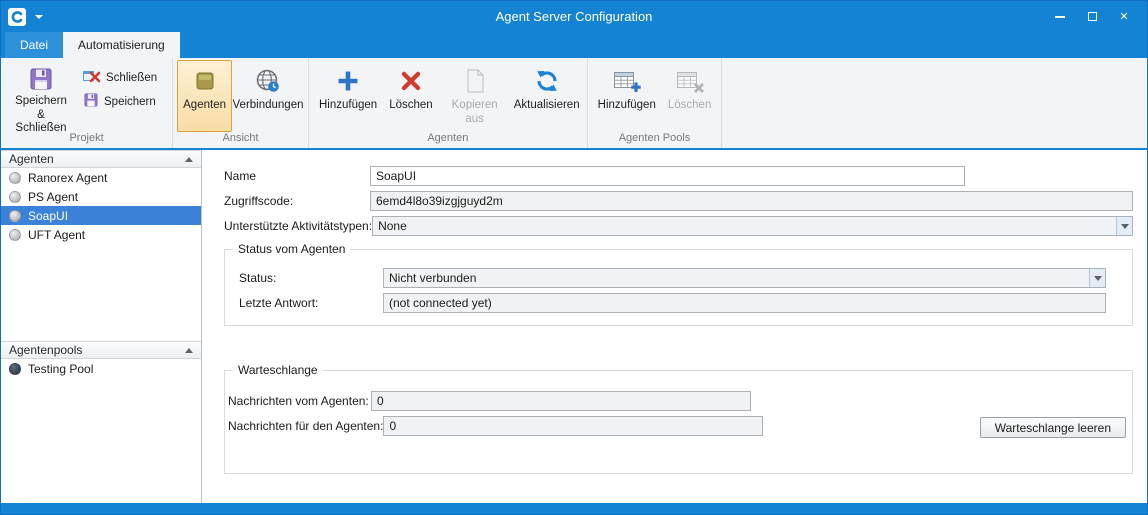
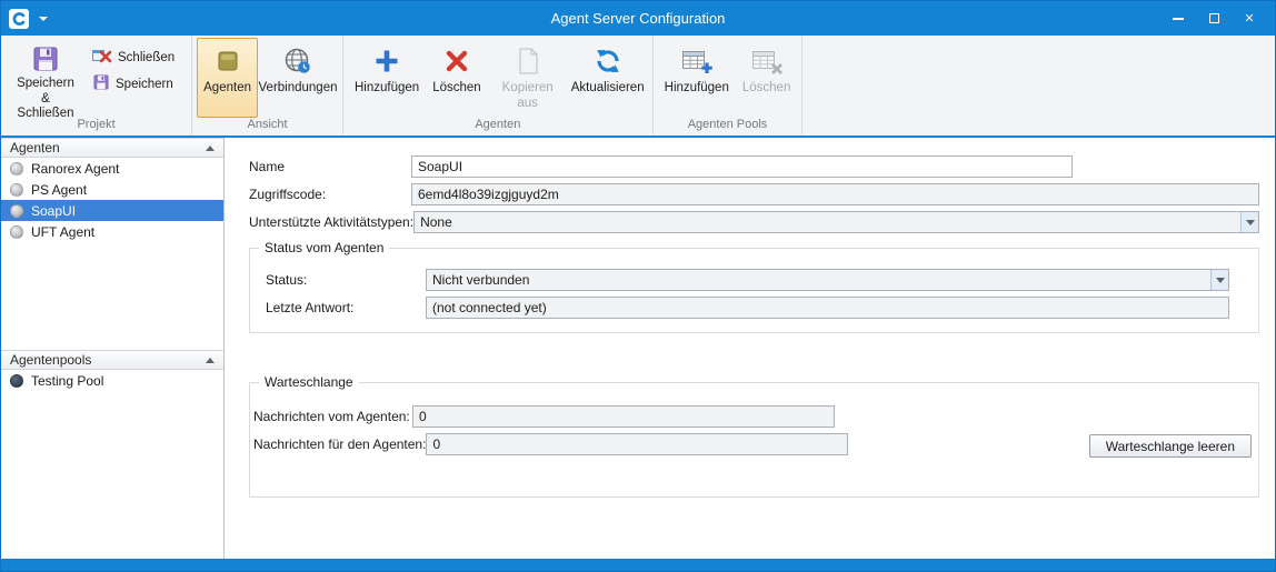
  Agent Server Configuration
  ✕
- Datei
- Automatisierung
  Speichern & Schließen
  Schließen
  Speichern
  Projekt
  Agenten
  Verbindungen
  Ansicht
  Hinzufügen
  Löschen
  Kopieren aus
  Aktualisieren
  Agenten
  Hinzufügen
  Löschen
  Agenten Pools
  Agenten
  Ranorex Agent
  PS Agent
  SoapUI
  UFT Agent
  Agentenpools
  Testing Pool
  Name
  SoapUI
  Zugriffscode:
  6emd4l8o39izgjguyd2m
  Unterstützte Aktivitätstypen:
  None
  Status vom Agenten
  Status:
  Nicht verbunden
  Letzte Antwort:
  (not connected yet)
  Warteschlange
  Nachrichten vom Agenten:
  0
  Nachrichten für den Agenten:
  0
  Warteschlange leeren
